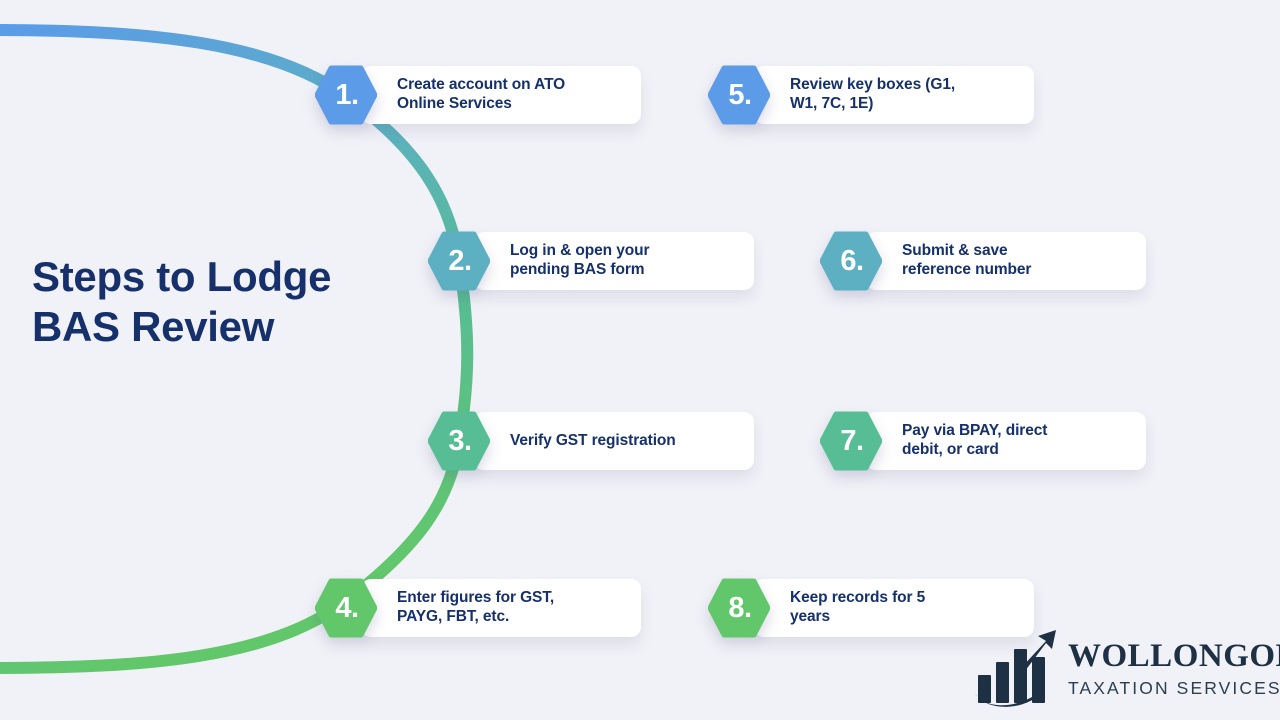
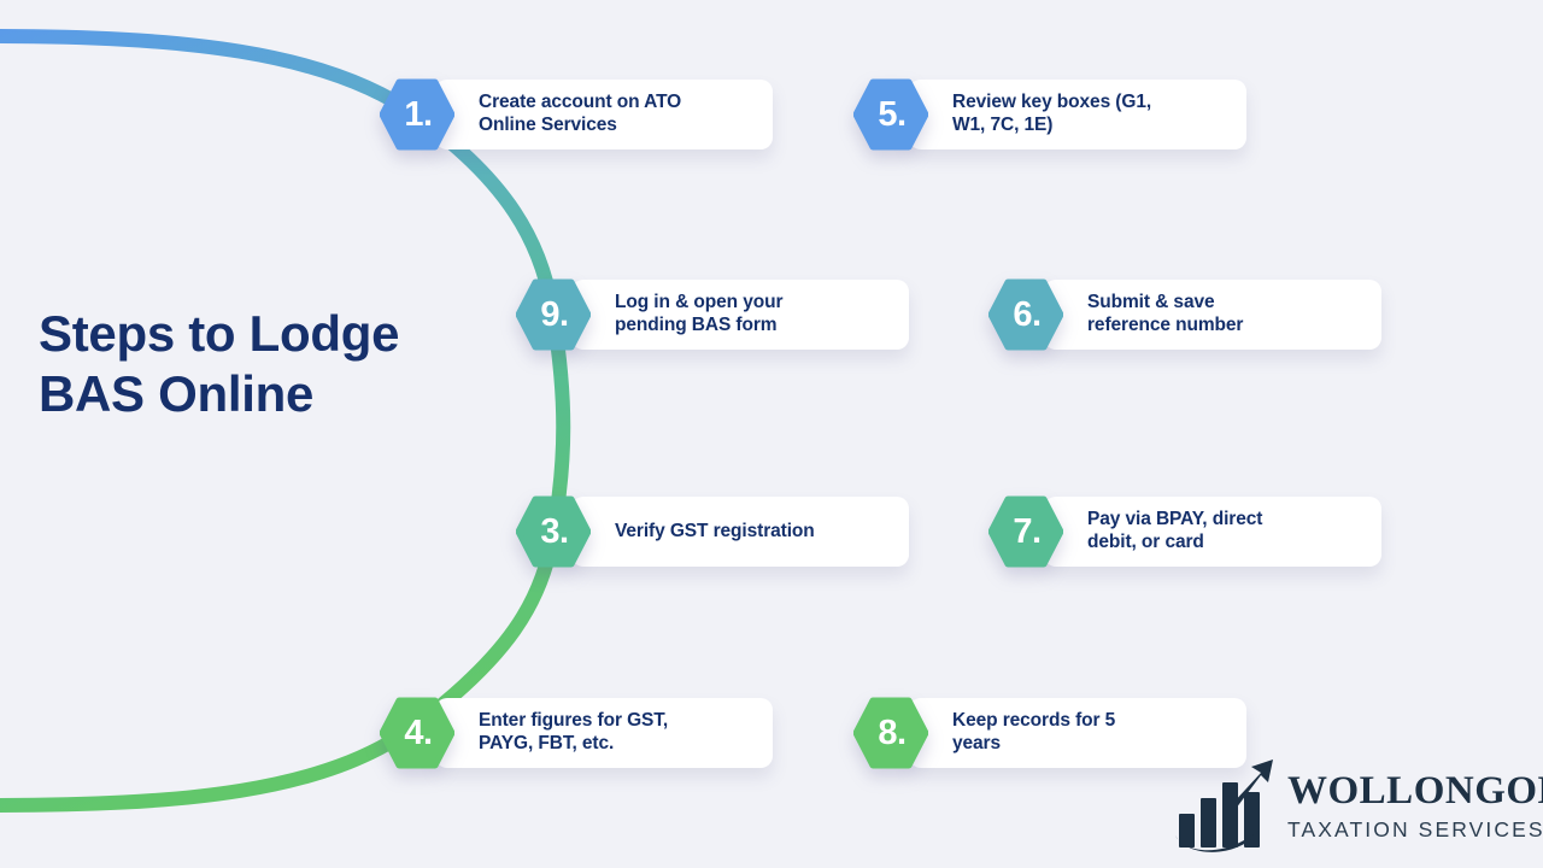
- Steps to Lodge BAS Review
+ Steps to Lodge BAS Online
  Create account on ATO
  Online Services
  1.
  Log in & open your
  pending BAS form
- 2.
+ 9.
  Verify GST registration
  3.
  Enter figures for GST,
  PAYG, FBT, etc.
  4.
  Review key boxes (G1,
  W1, 7C, 1E)
  5.
  Submit & save
  reference number
  6.
  Pay via BPAY, direct
  debit, or card
  7.
  Keep records for 5
  years
  8.
  WOLLONGO
  TAXATION SERVICES
